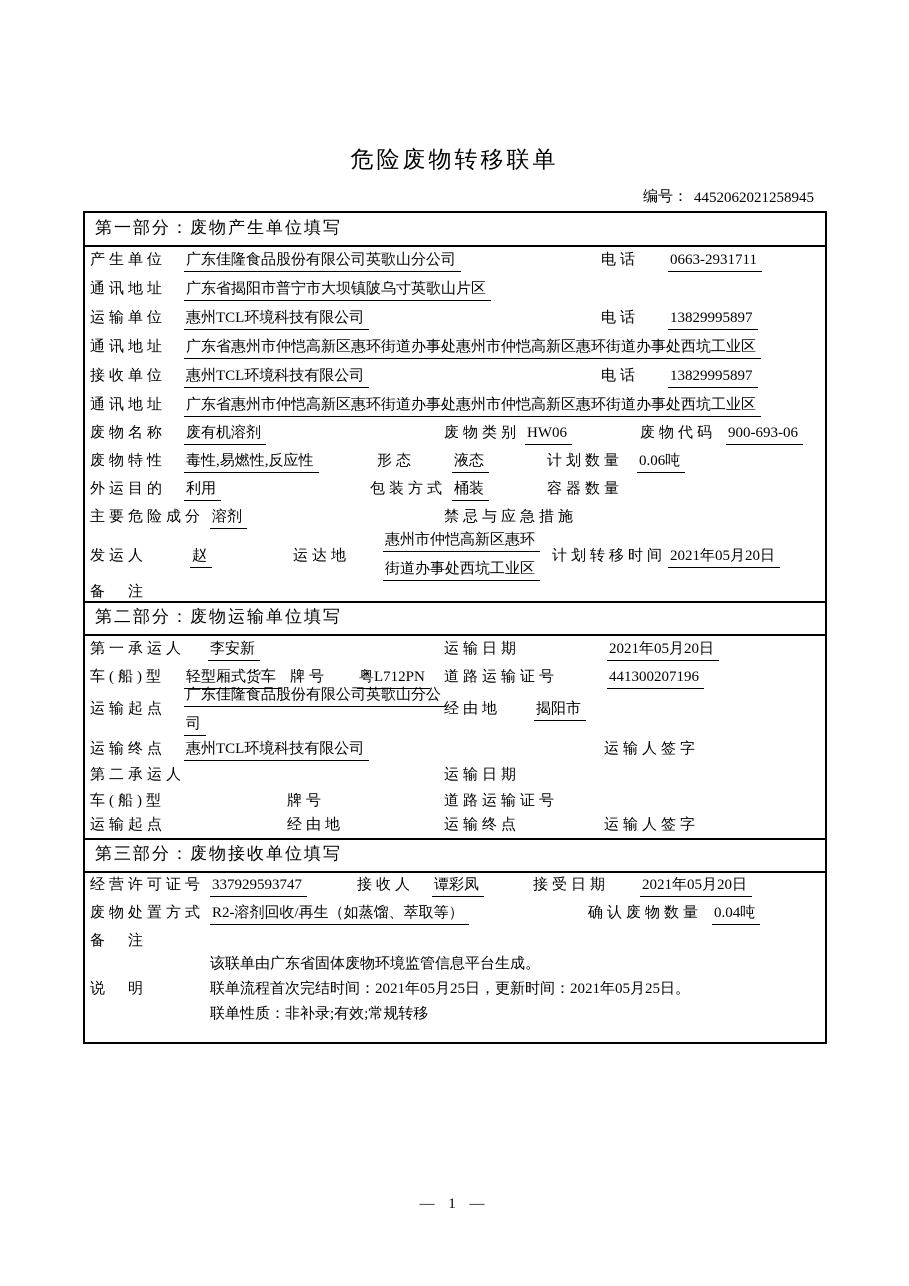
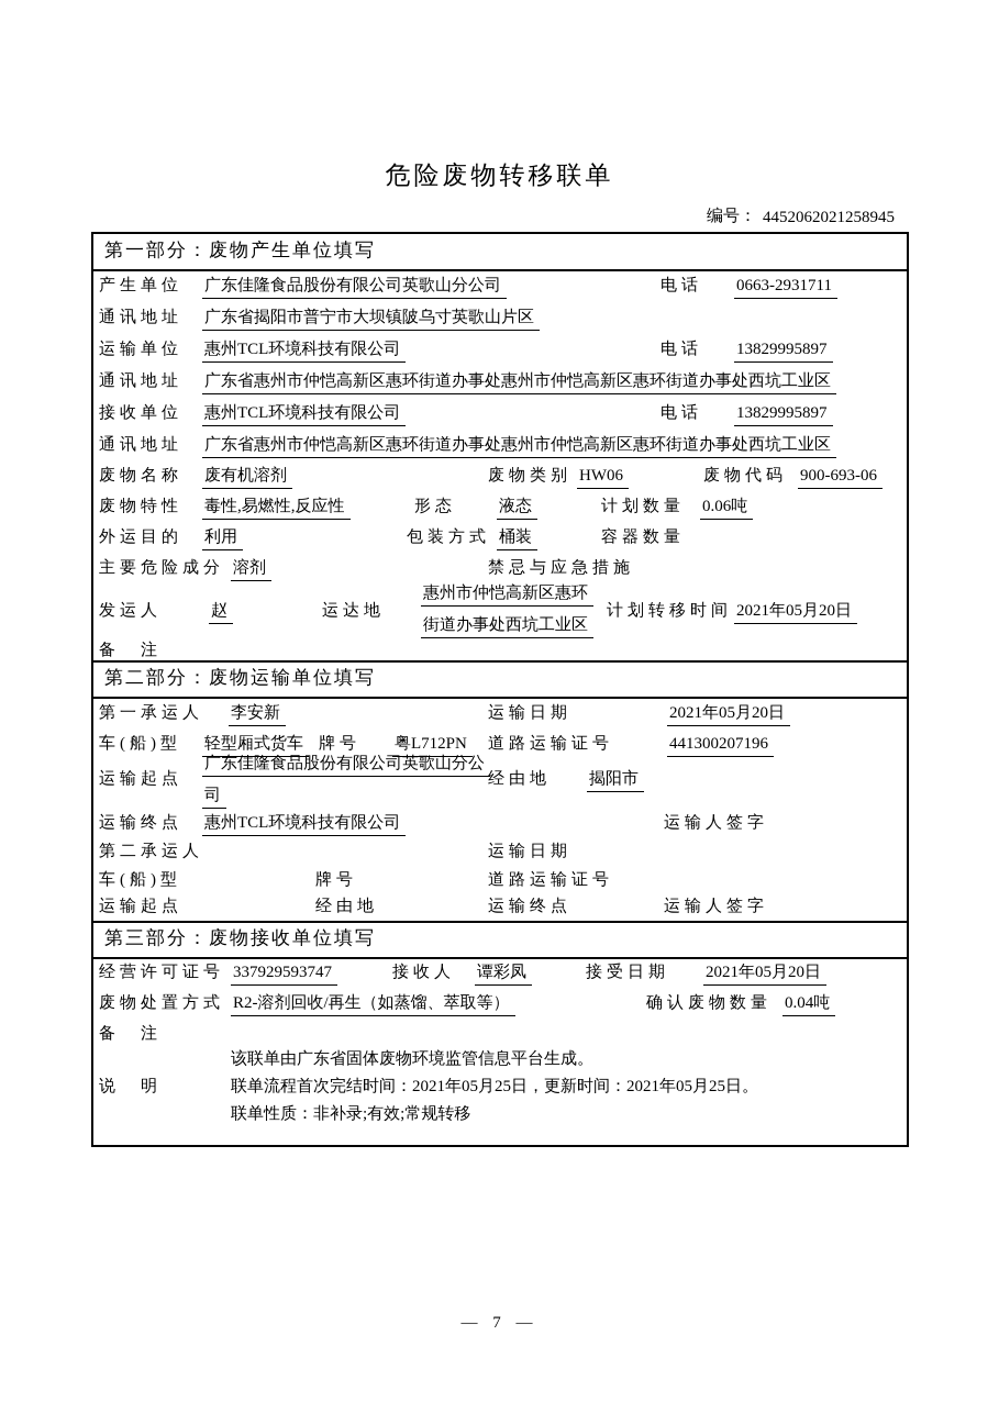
  危险废物转移联单
  编号：
  4452062021258945
  第一部分：废物产生单位填写
  产生单位
  广东佳隆食品股份有限公司英歌山分公司
  电话
  0663-2931711
  通讯地址
  广东省揭阳市普宁市大坝镇陂乌寸英歌山片区
  运输单位
  惠州TCL环境科技有限公司
  电话
  13829995897
  通讯地址
  广东省惠州市仲恺高新区惠环街道办事处惠州市仲恺高新区惠环街道办事处西坑工业区
  接收单位
  惠州TCL环境科技有限公司
  电话
  13829995897
  通讯地址
  广东省惠州市仲恺高新区惠环街道办事处惠州市仲恺高新区惠环街道办事处西坑工业区
  废物名称
  废有机溶剂
  废物类别
  HW06
  废物代码
  900-693-06
  废物特性
  毒性,易燃性,反应性
  形态
  液态
  计划数量
  0.06吨
  外运目的
  利用
  包装方式
  桶装
  容器数量
  主要危险成分
  溶剂
  禁忌与应急措施
  发运人
  赵
  运达地
  惠州市仲恺高新区惠环
  街道办事处西坑工业区
  计划转移时间
  2021年05月20日
  备 注
  第二部分：废物运输单位填写
  第一承运人
  李安新
  运输日期
  2021年05月20日
  车(船)型
  轻型厢式货车
  牌号
  粤L712PN
  道路运输证号
  441300207196
  运输起点
  广东佳隆食品股份有限公司英歌山分公
  司
  经由地
  揭阳市
  运输终点
  惠州TCL环境科技有限公司
  运输人签字
  第二承运人
  运输日期
  车(船)型
  牌号
  道路运输证号
  运输起点
  经由地
  运输终点
  运输人签字
  第三部分：废物接收单位填写
  经营许可证号
  337929593747
  接收人
  谭彩凤
  接受日期
  2021年05月20日
  废物处置方式
  R2-溶剂回收/再生（如蒸馏、萃取等）
  确认废物数量
  0.04吨
  备 注
  该联单由广东省固体废物环境监管信息平台生成。
  说 明
  联单流程首次完结时间：2021年05月25日，更新时间：2021年05月25日。
  联单性质：非补录;有效;常规转移
- — 1 —
+ — 7 —
